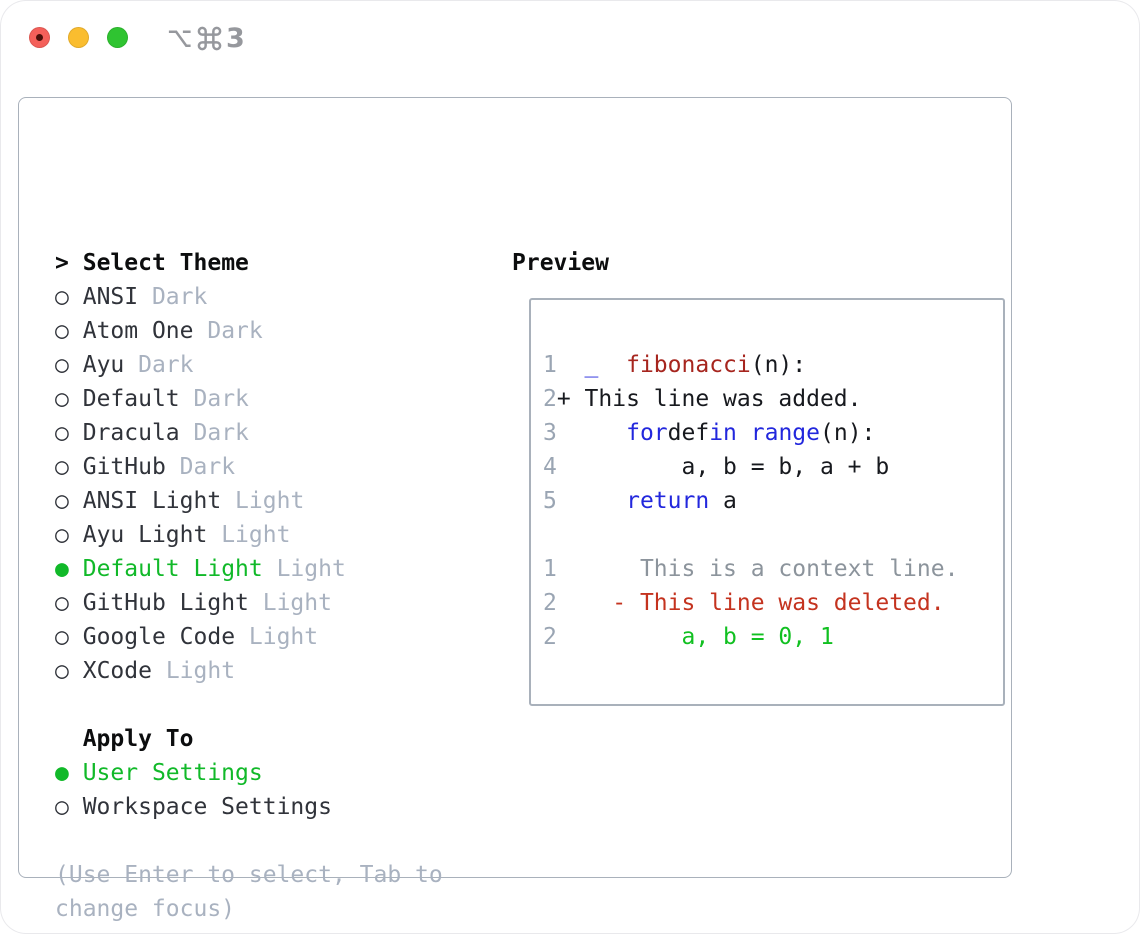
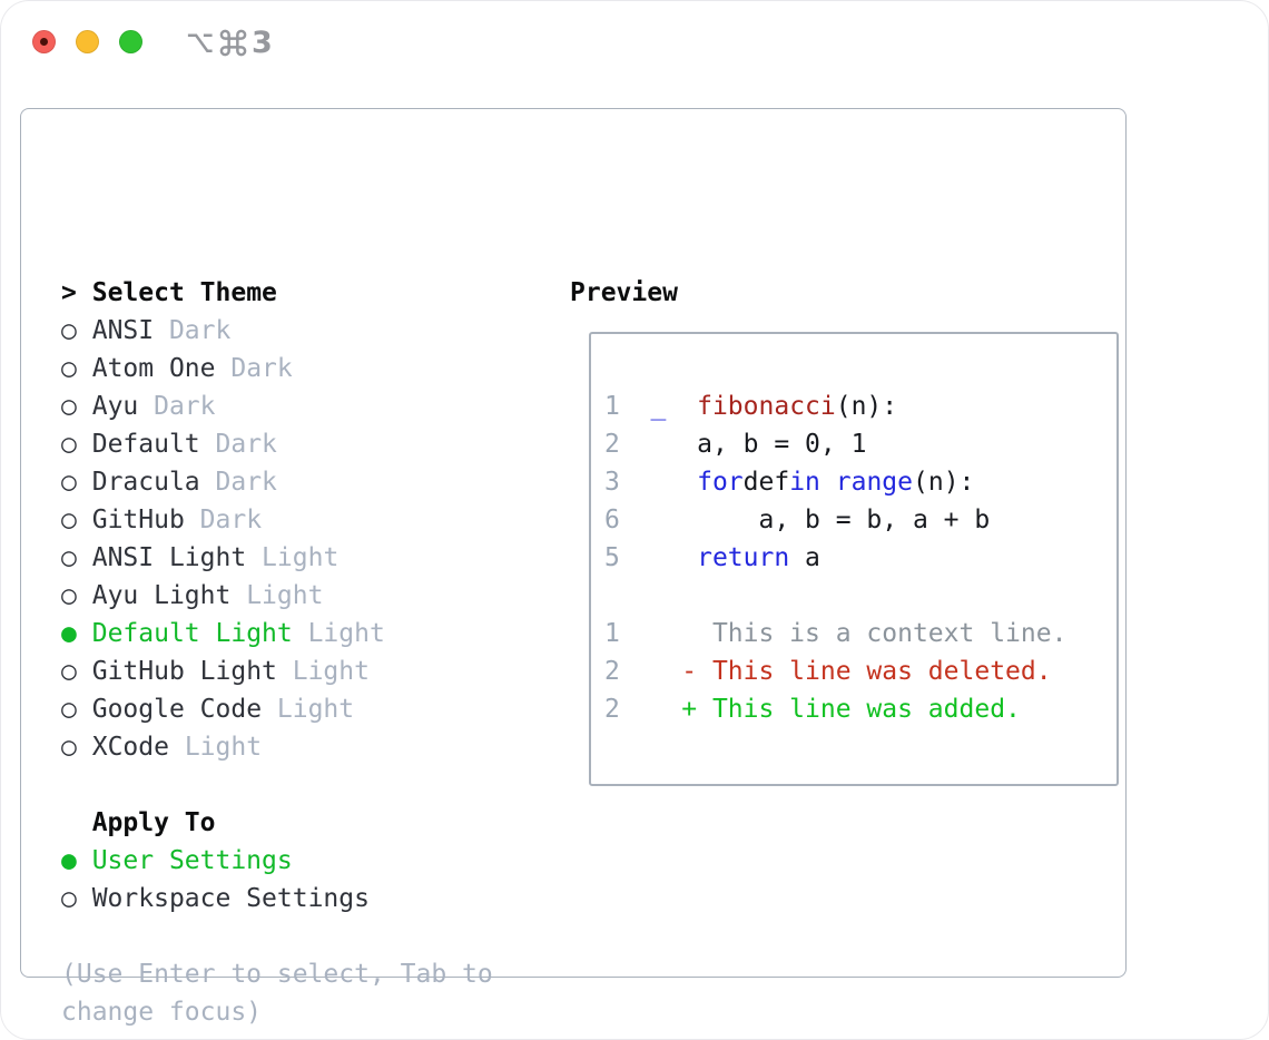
  3
  > Select Theme
  ○ ANSI Dark
  ○ Atom One Dark
  ○ Ayu Dark
  ○ Default Dark
  ○ Dracula Dark
  ○ GitHub Dark
  ○ ANSI Light Light
  ○ Ayu Light Light
  ● Default Light Light
  ○ GitHub Light Light
  ○ Google Code Light
  ○ XCode Light
  Apply To
  ● User Settings
  ○ Workspace Settings
  (Use Enter to select, Tab to
  change focus)
  Preview
  1 _ fibonacci(n):
- 2+ This line was added.
+ 2 a, b = 0, 1
  3 fordefin range(n):
- 4 a, b = b, a + b
+ 6 a, b = b, a + b
  5 return a
  1 This is a context line.
  2 - This line was deleted.
- 2 a, b = 0, 1
+ 2 + This line was added.
